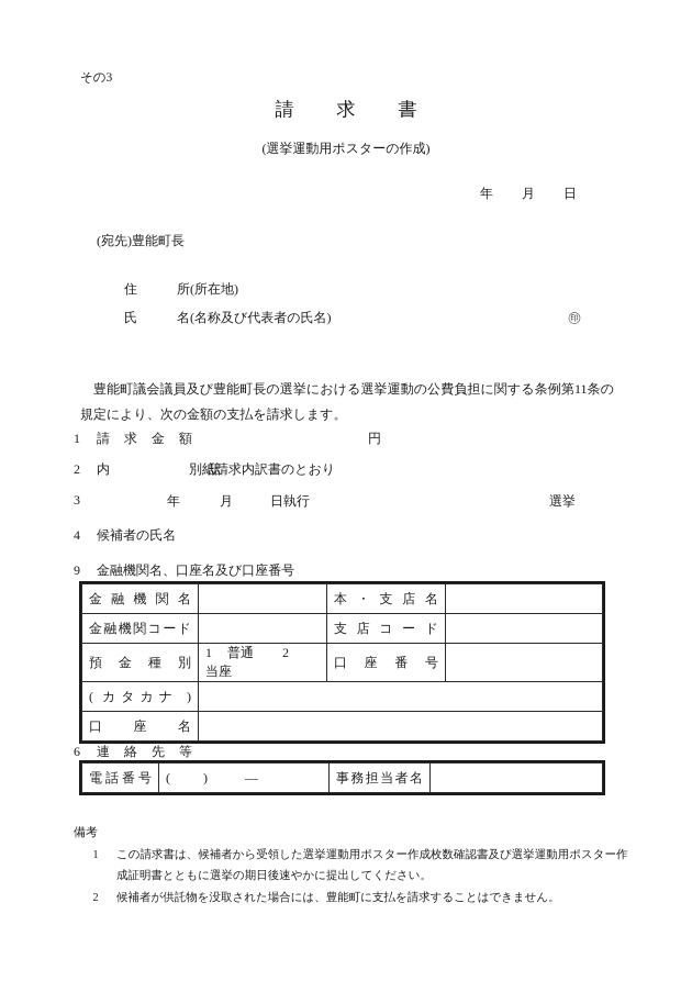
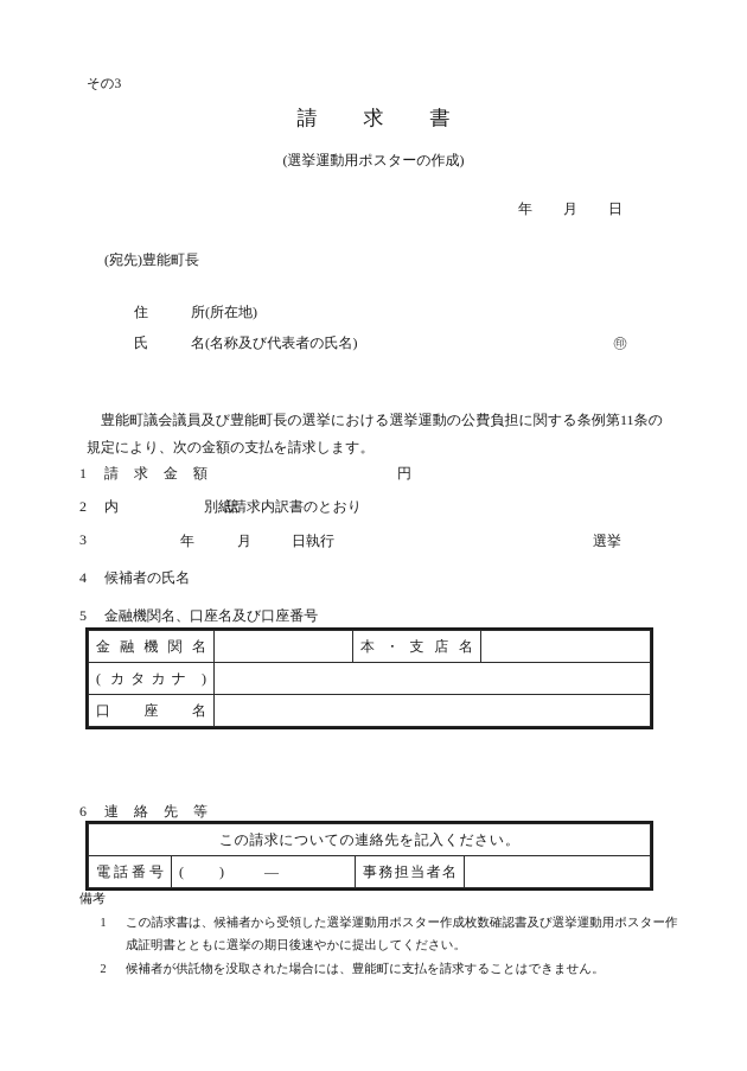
  その3
  請 求 書
  (選挙運動用ポスターの作成)
  年 月 日
  (宛先)豊能町長
  住 所(所在地)
  氏 名(名称及び代表者の氏名)
  ㊞
  豊能町議会議員及び豊能町長の選挙における選挙運動の公費負担に関する条例第11条の規定により、次の金額の支払を請求します。
  1 請 求 金 額
  円
  2 内 別紙請求内訳書のとおり
  3
  年
  月
  日執行
  選挙
  4 候補者の氏名
- 9 金融機関名、口座名及び口座番号
+ 5 金融機関名、口座名及び口座番号
  金融機関名		本・支店名
- 金融機関コード		支店コード
- 預金種別	1 普通 2当座	口座番号
  ( カタカナ )
  口座名
  6 連 絡 先 等
+ この請求についての連絡先を記入ください。
  電話番号	( ) —	事務担当者名
  備考
  1
  この請求書は、候補者から受領した選挙運動用ポスター作成枚数確認書及び選挙運動用ポスター作成証明書とともに選挙の期日後速やかに提出してください。
  2
  候補者が供託物を没取された場合には、豊能町に支払を請求することはできません。
